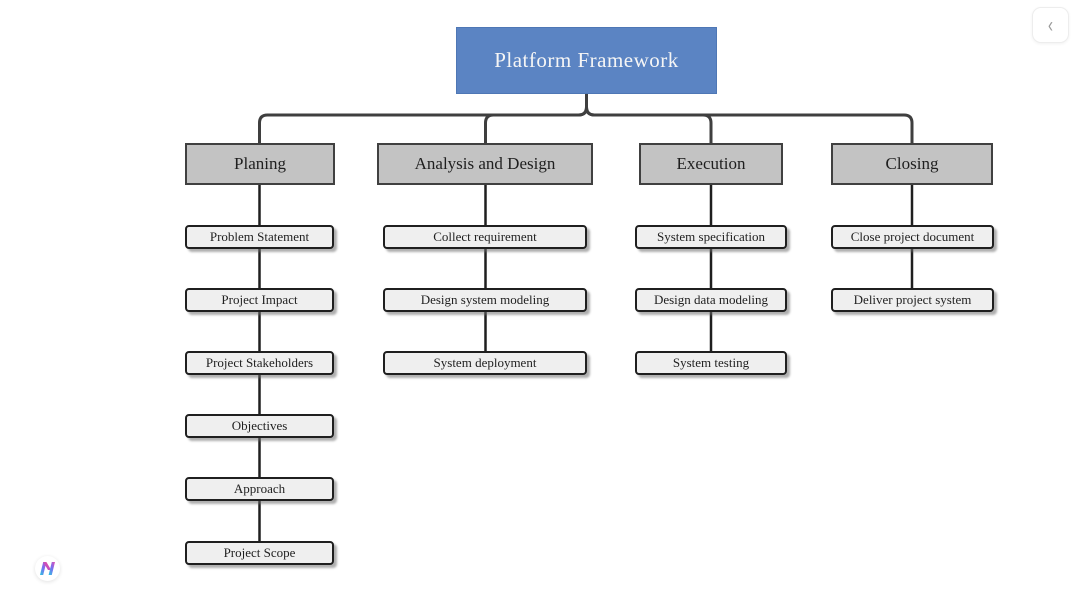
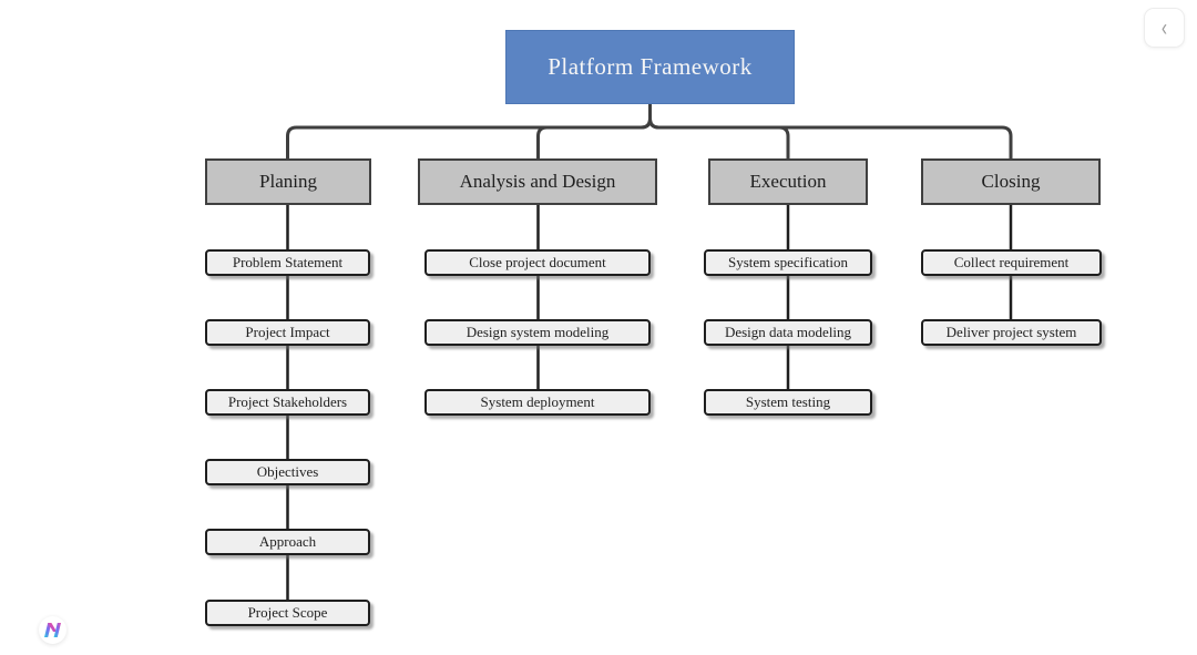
  Platform Framework
  Planing
  Analysis and Design
  Execution
  Closing
  Problem Statement
  Project Impact
  Project Stakeholders
  Objectives
  Approach
  Project Scope
- Collect requirement
+ Close project document
  Design system modeling
  System deployment
  System specification
  Design data modeling
  System testing
- Close project document
+ Collect requirement
  Deliver project system
  ‹
